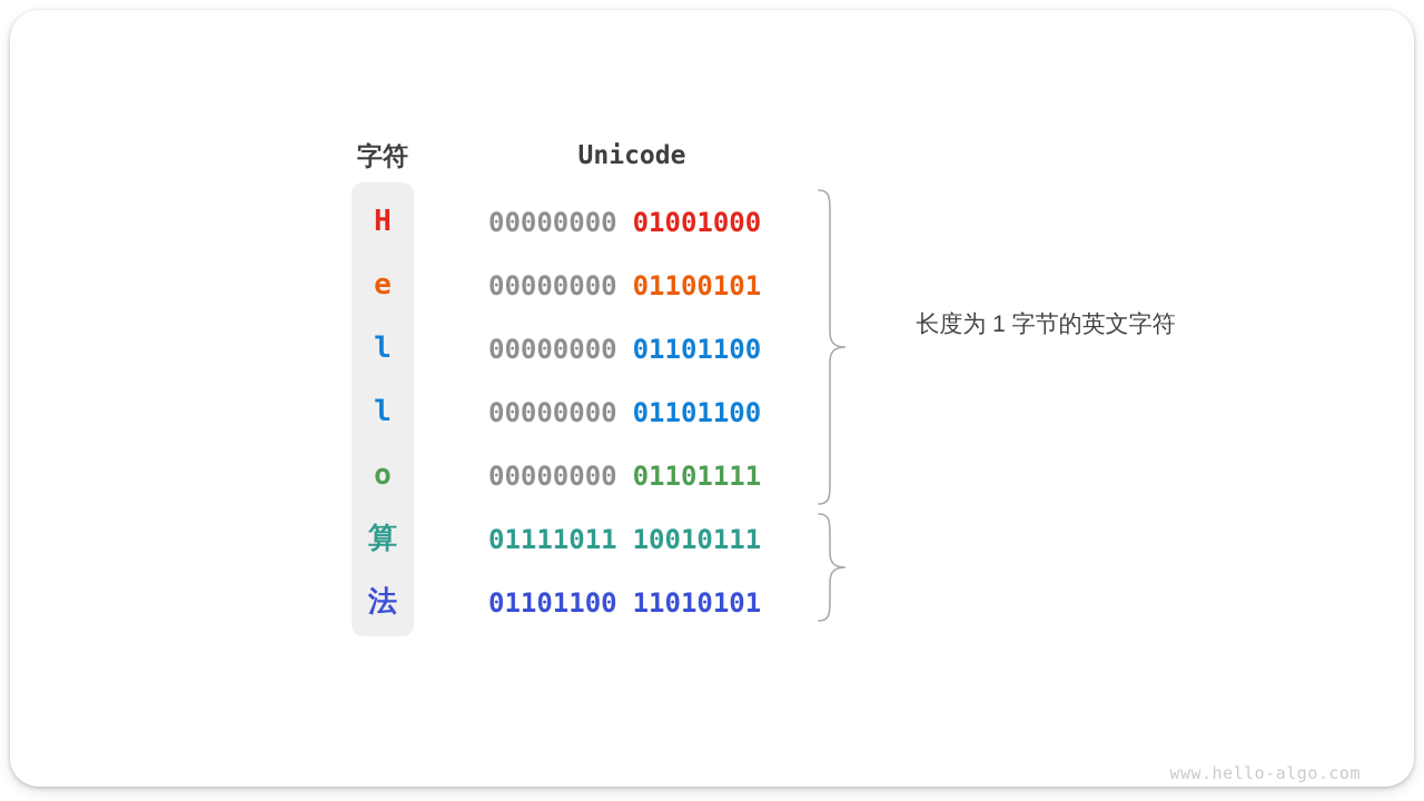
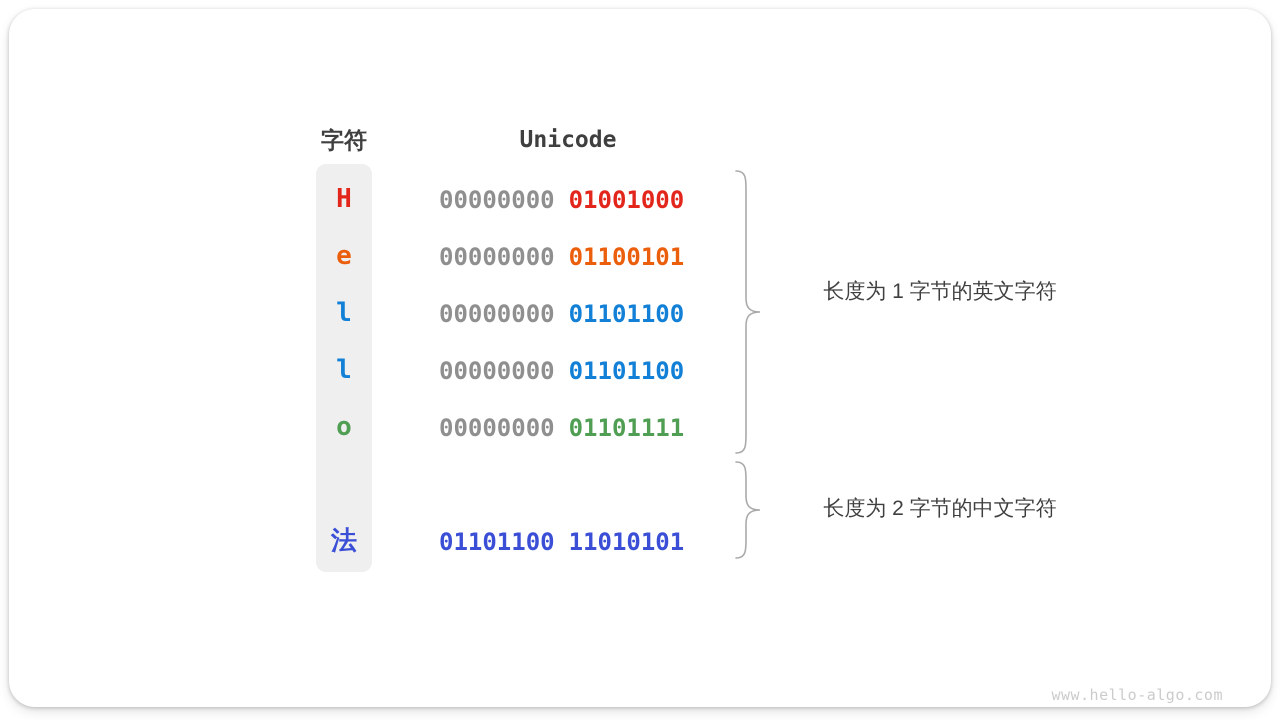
  字符
  Unicode
  H
  00000000
  01001000
  e
  00000000
  01100101
  l
  00000000
  01101100
  l
  00000000
  01101100
  o
  00000000
  01101111
- 算
- 01111011
- 10010111
  法
  01101100
  11010101
  长度为 1 字节的英文字符
+ 长度为 2 字节的中文字符
  www.hello-algo.com
